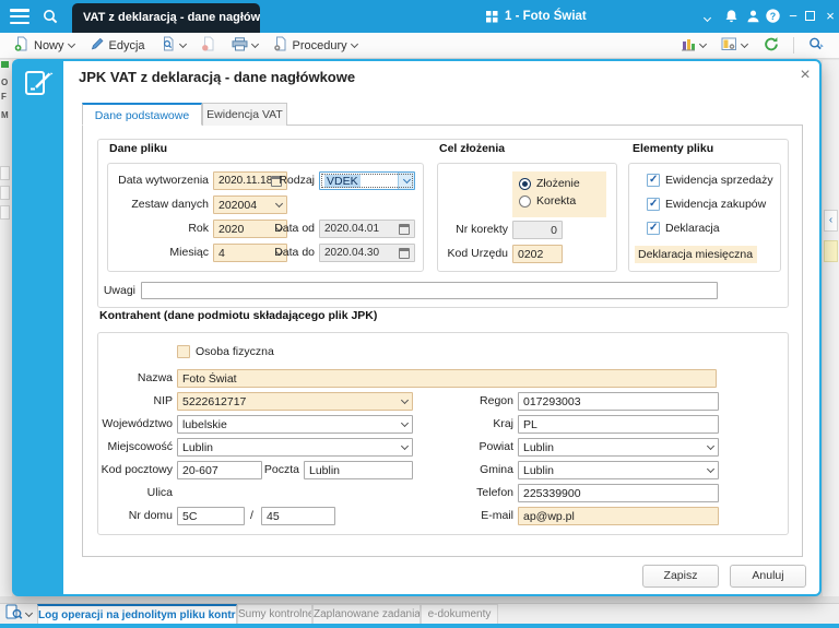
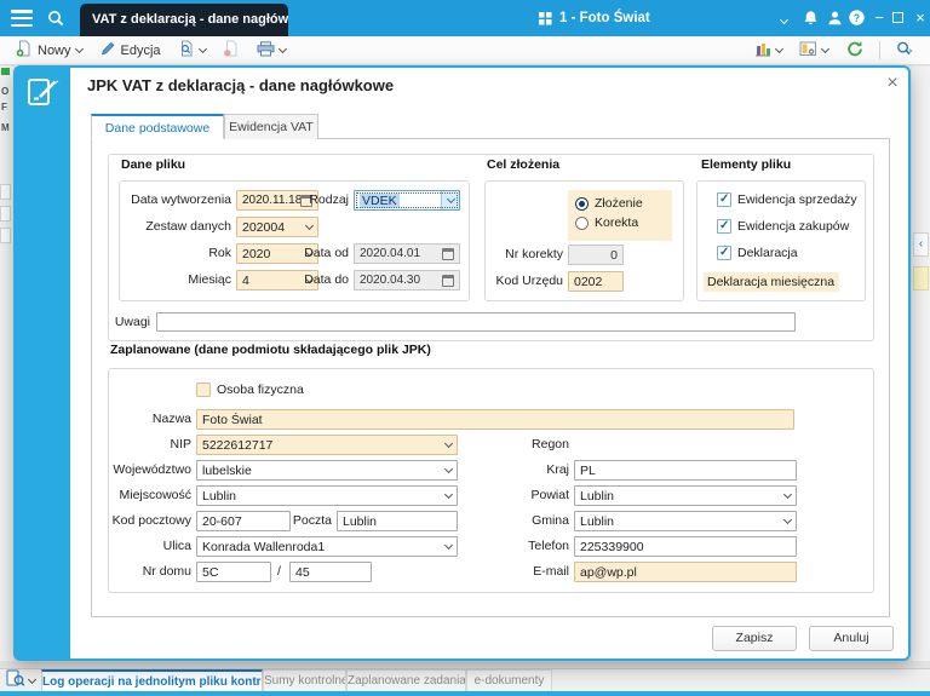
  VAT z deklaracją - dane nagłów
  1 - Foto Świat
  ?
  −
  ×
  Nowy
  Edycja
- Procedury
  O
  F
  M
  ‹
  JPK VAT z deklaracją - dane nagłówkowe
  ×
  Dane podstawowe
  Ewidencja VAT
  Dane pliku
  Data wytworzenia
  2020.11.18
  Zestaw danych
  202004
  Rok
  2020
  Miesiąc
  4
  Rodzaj
  VDEK
  Data od
  2020.04.01
  Data do
  2020.04.30
  Cel złożenia
  Złożenie
  Korekta
  Nr korekty
  0
  Kod Urzędu
  0202
  Elementy pliku
  Ewidencja sprzedaży
  Ewidencja zakupów
  Deklaracja
  Deklaracja miesięczna
  Uwagi
- Kontrahent (dane podmiotu składającego plik JPK)
+ Zaplanowane (dane podmiotu składającego plik JPK)
  Osoba fizyczna
  Nazwa
  Foto Świat
  NIP
  5222612717
  Regon
- 017293003
  Województwo
  lubelskie
  Kraj
  PL
  Miejscowość
  Lublin
  Powiat
  Lublin
  Kod pocztowy
  20-607
  Poczta
  Lublin
  Gmina
  Lublin
  Ulica
+ Konrada Wallenroda1
  Telefon
  225339900
  Nr domu
  5C
  /
  45
  E-mail
  ap@wp.pl
  Zapisz
  Anuluj
  Log operacji na jednolitym pliku kontr
  Sumy kontrolne
  Zaplanowane zadania
  e-dokumenty
